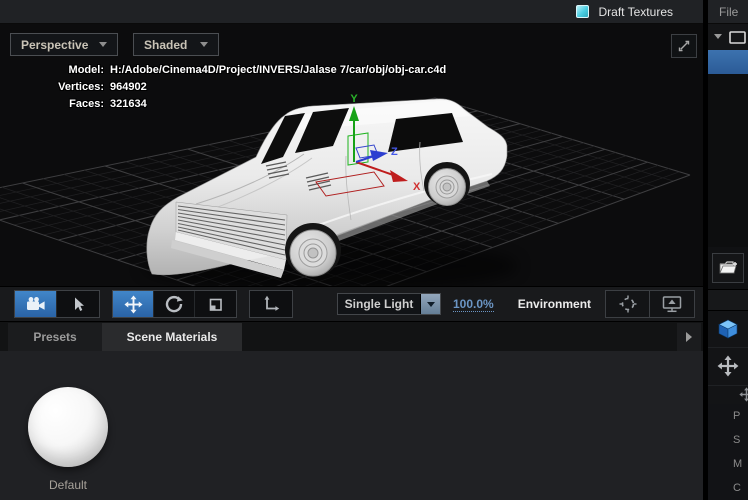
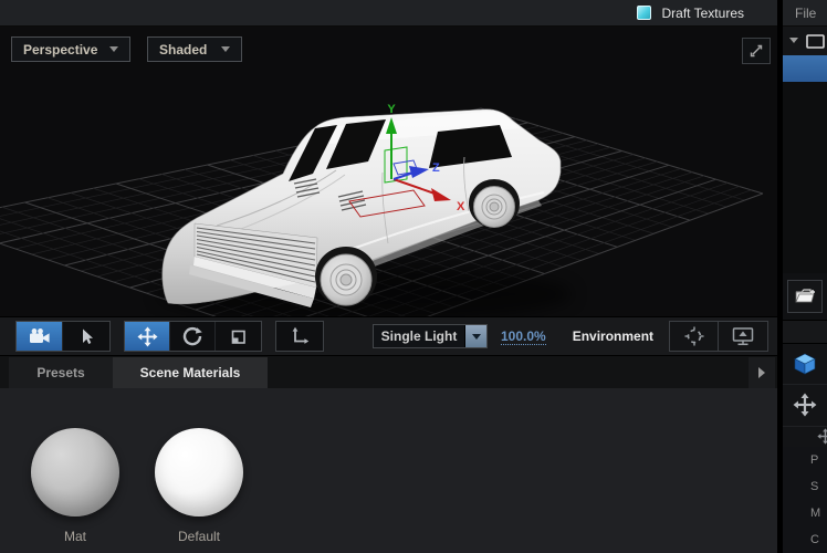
  Draft Textures
  File
  Y
  X
  Z
  Perspective
  Shaded
- Model:
- H:/Adobe/Cinema4D/Project/INVERS/Jalase 7/car/obj/obj-car.c4d
- Vertices:
- 964902
- Faces:
- 321634
  Single Light
  100.0%
  Environment
  Presets
  Scene Materials
+ Mat
  Default
  P
  S
  M
  C
